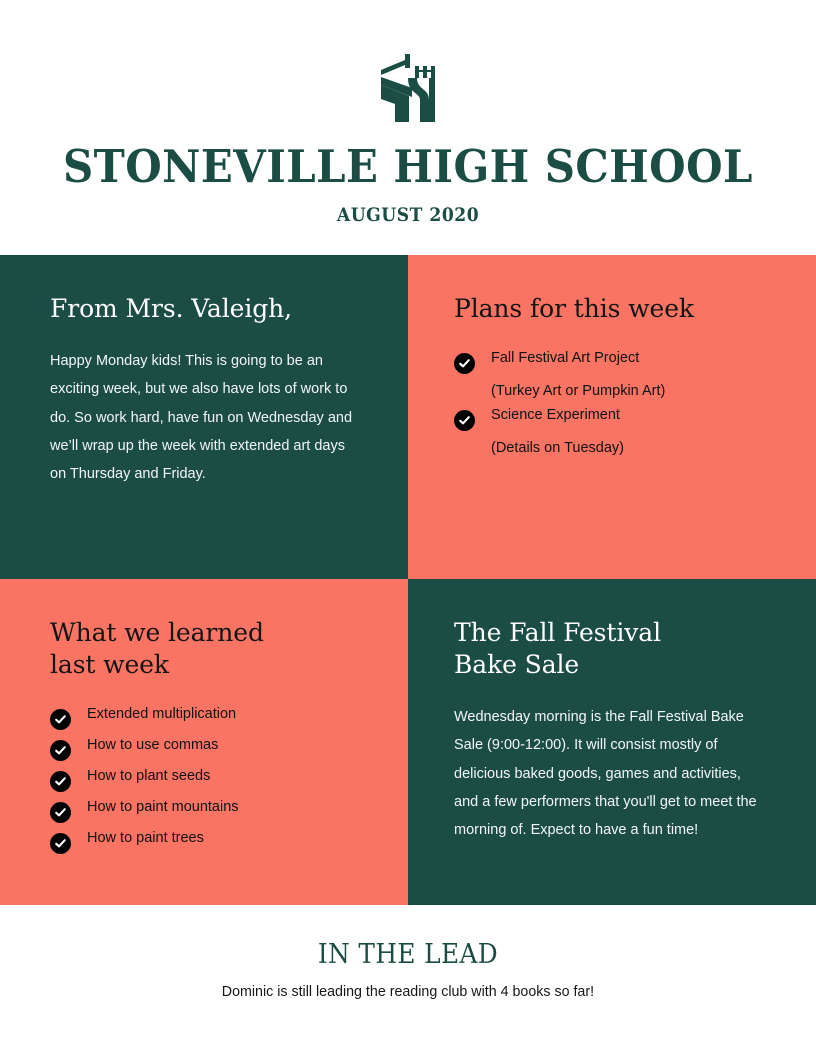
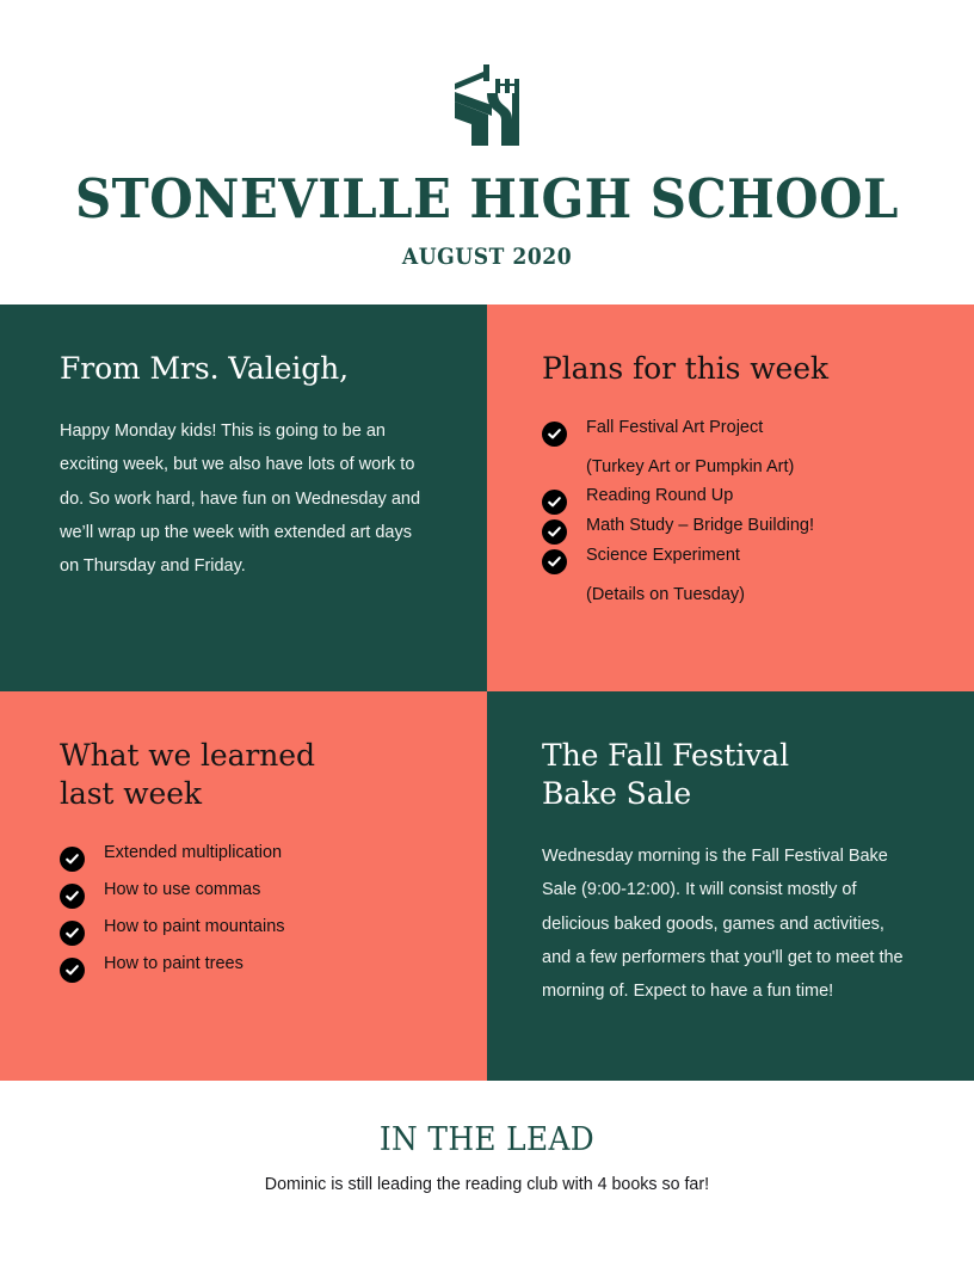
  STONEVILLE HIGH SCHOOL
  AUGUST 2020
  From Mrs. Valeigh,
  Happy Monday kids! This is going to be an exciting week, but we also have lots of work to do. So work hard, have fun on Wednesday and we’ll wrap up the week with extended art days on Thursday and Friday.
  Plans for this week
  Fall Festival Art Project
  (Turkey Art or Pumpkin Art)
+ Reading Round Up
+ Math Study – Bridge Building!
  Science Experiment
  (Details on Tuesday)
  What we learned
  last week
  Extended multiplication
  How to use commas
- How to plant seeds
  How to paint mountains
  How to paint trees
  The Fall Festival
  Bake Sale
  Wednesday morning is the Fall Festival Bake Sale (9:00-12:00). It will consist mostly of delicious baked goods, games and activities, and a few performers that you'll get to meet the morning of. Expect to have a fun time!
  IN THE LEAD
  Dominic is still leading the reading club with 4 books so far!
